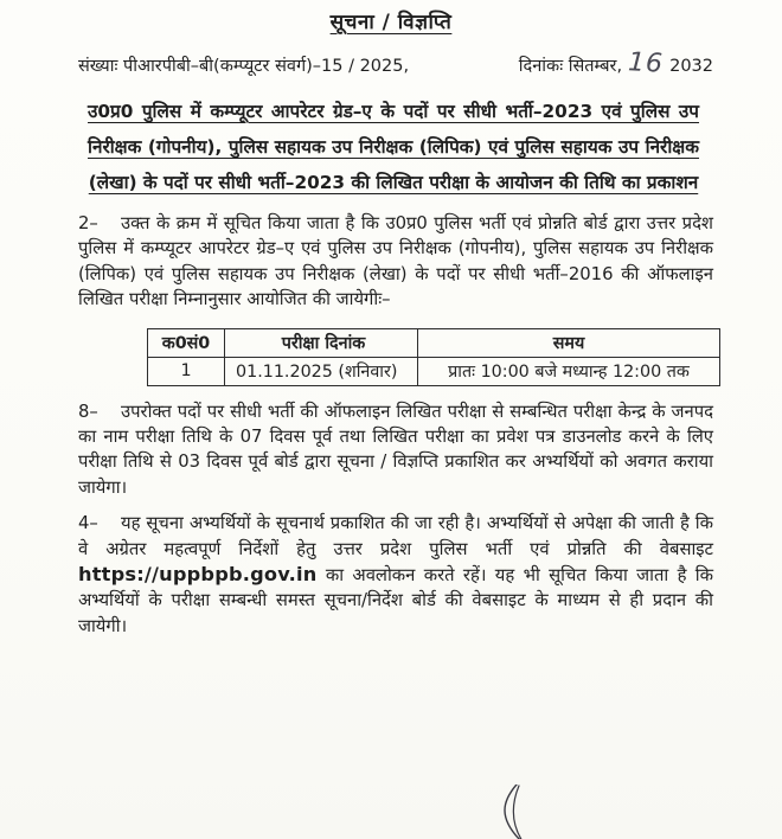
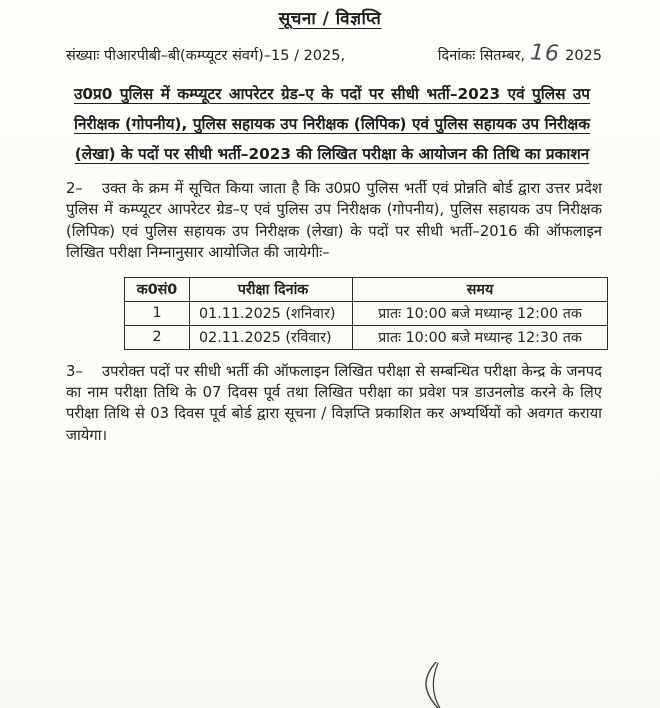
  सूचना / विज्ञप्ति
  संख्याः पीआरपीबी–बी(कम्प्यूटर संवर्ग)–15 / 2025,
  दिनांकः सितम्बर,
- 2032
+ 2025
  उ0प्र0 पुलिस में कम्प्यूटर आपरेटर ग्रेड–ए के पदों पर सीधी भर्ती–2023 एवं पुलिस उप निरीक्षक (गोपनीय), पुलिस सहायक उप निरीक्षक (लिपिक) एवं पुलिस सहायक उप निरीक्षक (लेखा) के पदों पर सीधी भर्ती–2023 की लिखित परीक्षा के आयोजन की तिथि का प्रकाशन
  2– उक्त के क्रम में सूचित किया जाता है कि उ0प्र0 पुलिस भर्ती एवं प्रोन्नति बोर्ड द्वारा उत्तर प्रदेश पुलिस में कम्प्यूटर आपरेटर ग्रेड–ए एवं पुलिस उप निरीक्षक (गोपनीय), पुलिस सहायक उप निरीक्षक (लिपिक) एवं पुलिस सहायक उप निरीक्षक (लेखा) के पदों पर सीधी भर्ती–2016 की ऑफलाइन लिखित परीक्षा निम्नानुसार आयोजित की जायेगीः–
  क0सं0	परीक्षा दिनांक	समय
  1	01.11.2025 (शनिवार)	प्रातः 10:00 बजे मध्यान्ह 12:00 तक
+ 2	02.11.2025 (रविवार)	प्रातः 10:00 बजे मध्यान्ह 12:30 तक
- 8– उपरोक्त पदों पर सीधी भर्ती की ऑफलाइन लिखित परीक्षा से सम्बन्धित परीक्षा केन्द्र के जनपद का नाम परीक्षा तिथि के 07 दिवस पूर्व तथा लिखित परीक्षा का प्रवेश पत्र डाउनलोड करने के लिए परीक्षा तिथि से 03 दिवस पूर्व बोर्ड द्वारा सूचना / विज्ञप्ति प्रकाशित कर अभ्यर्थियों को अवगत कराया जायेगा।
+ 3– उपरोक्त पदों पर सीधी भर्ती की ऑफलाइन लिखित परीक्षा से सम्बन्धित परीक्षा केन्द्र के जनपद का नाम परीक्षा तिथि के 07 दिवस पूर्व तथा लिखित परीक्षा का प्रवेश पत्र डाउनलोड करने के लिए परीक्षा तिथि से 03 दिवस पूर्व बोर्ड द्वारा सूचना / विज्ञप्ति प्रकाशित कर अभ्यर्थियों को अवगत कराया जायेगा।
- 4– यह सूचना अभ्यर्थियों के सूचनार्थ प्रकाशित की जा रही है। अभ्यर्थियों से अपेक्षा की जाती है कि वे अग्रेतर महत्वपूर्ण निर्देशों हेतु उत्तर प्रदेश पुलिस भर्ती एवं प्रोन्नति की वेबसाइट https://uppbpb.gov.in का अवलोकन करते रहें। यह भी सूचित किया जाता है कि अभ्यर्थियों के परीक्षा सम्बन्धी समस्त सूचना/निर्देश बोर्ड की वेबसाइट के माध्यम से ही प्रदान की जायेगी।
